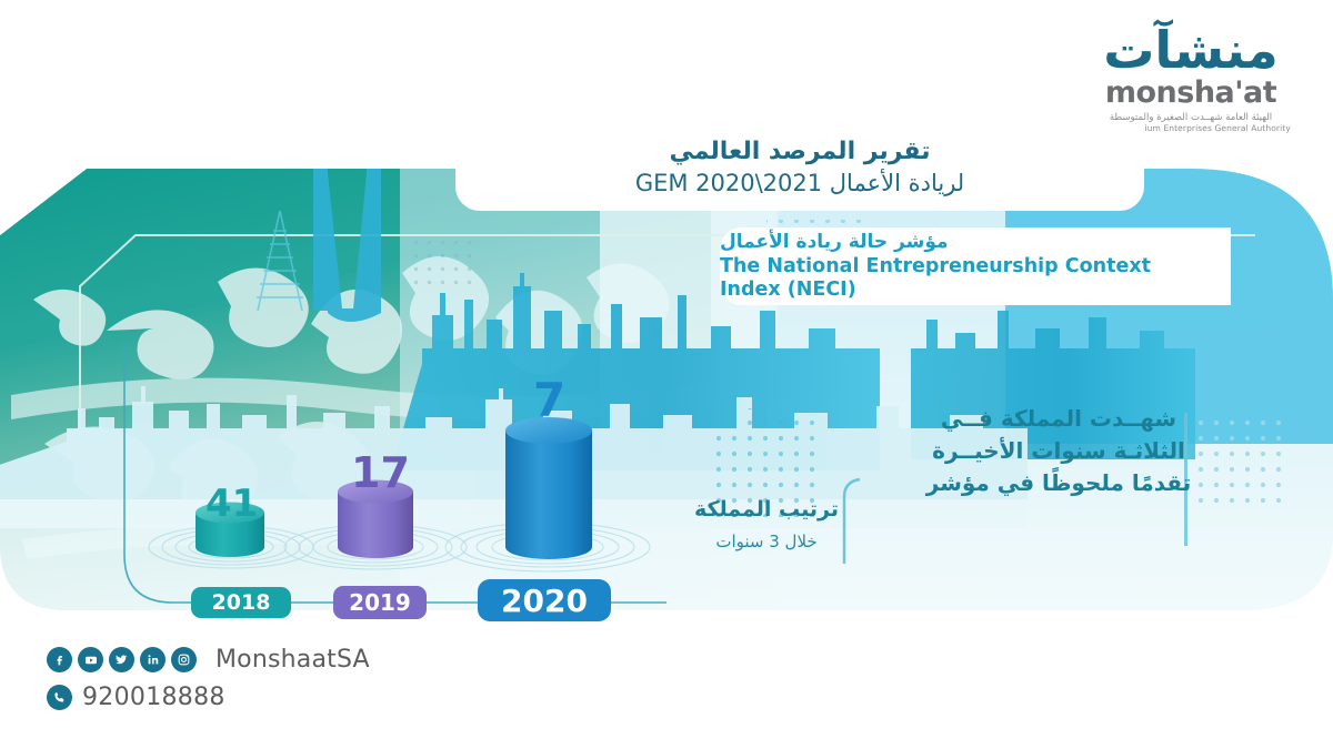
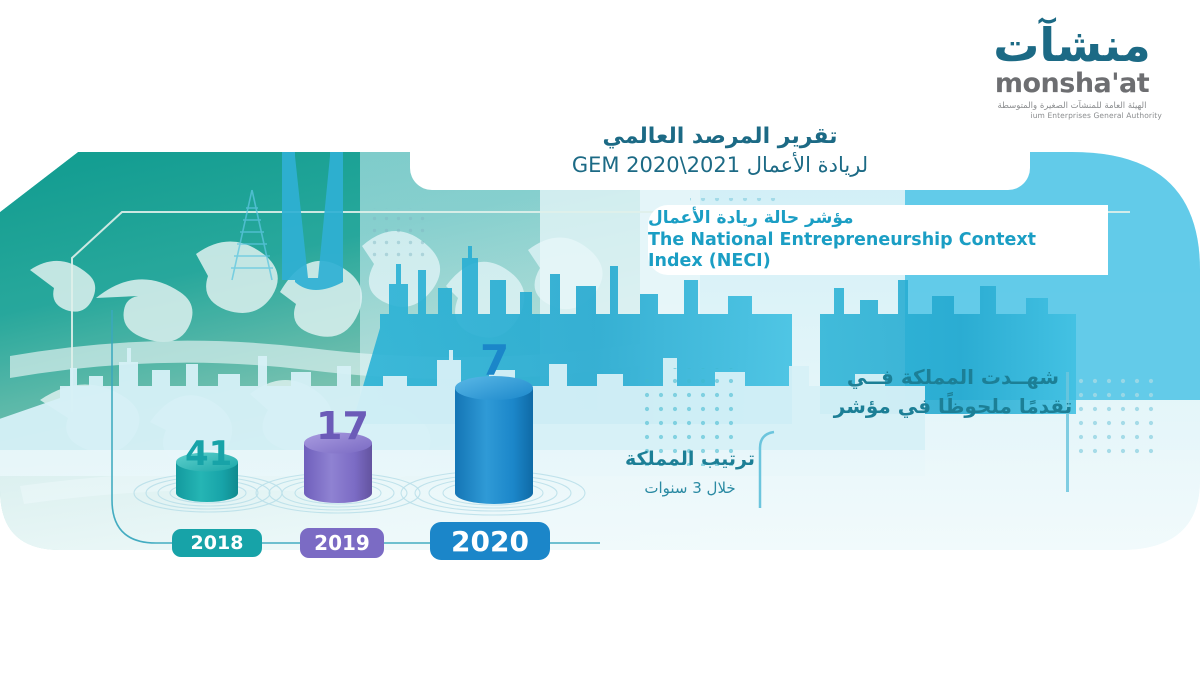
  منشآت
  monsha'at
- الهيئة العامة شهــدت الصغيرة والمتوسطة
+ الهيئة العامة للمنشآت الصغيرة والمتوسطة
  ium Enterprises General Authority
  تقرير المرصد العالمي
  لريادة الأعمال GEM 2020\2021
  مؤشر حالة ريادة الأعمال
  The National Entrepreneurship Context Index (NECI)
  شهــدت المملكة فــي
- الثلاثـة سنوات الأخيــرة
  تقدمًا ملحوظًا في مؤشر
  ترتيب المملكة
  خلال 3 سنوات
  41
  17
  7
  2018
  2019
  2020
- MonshaatSA
- 920018888
